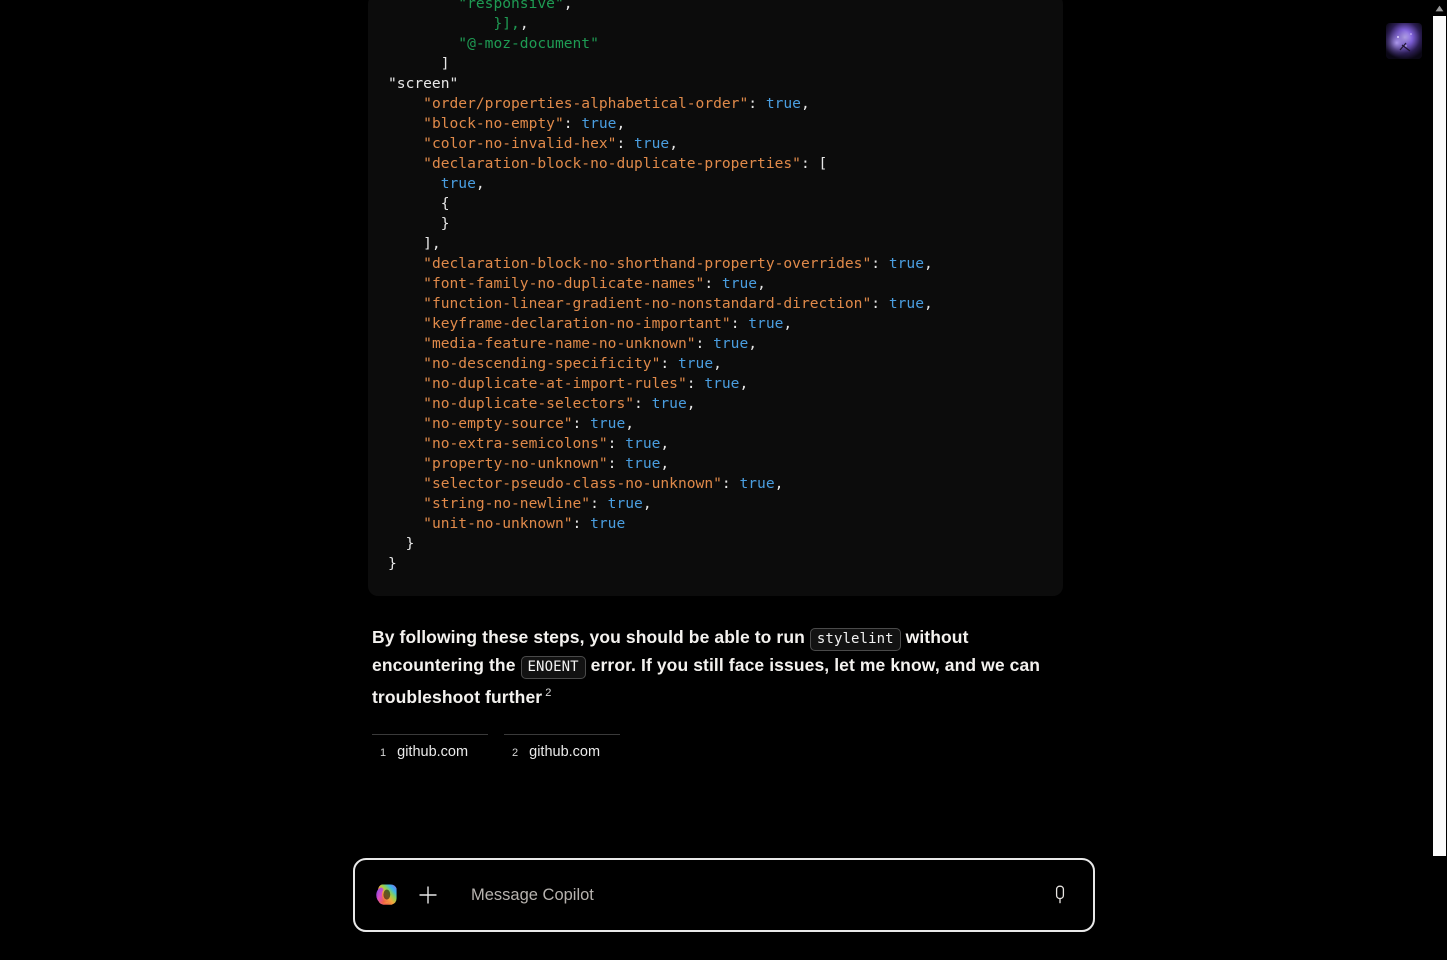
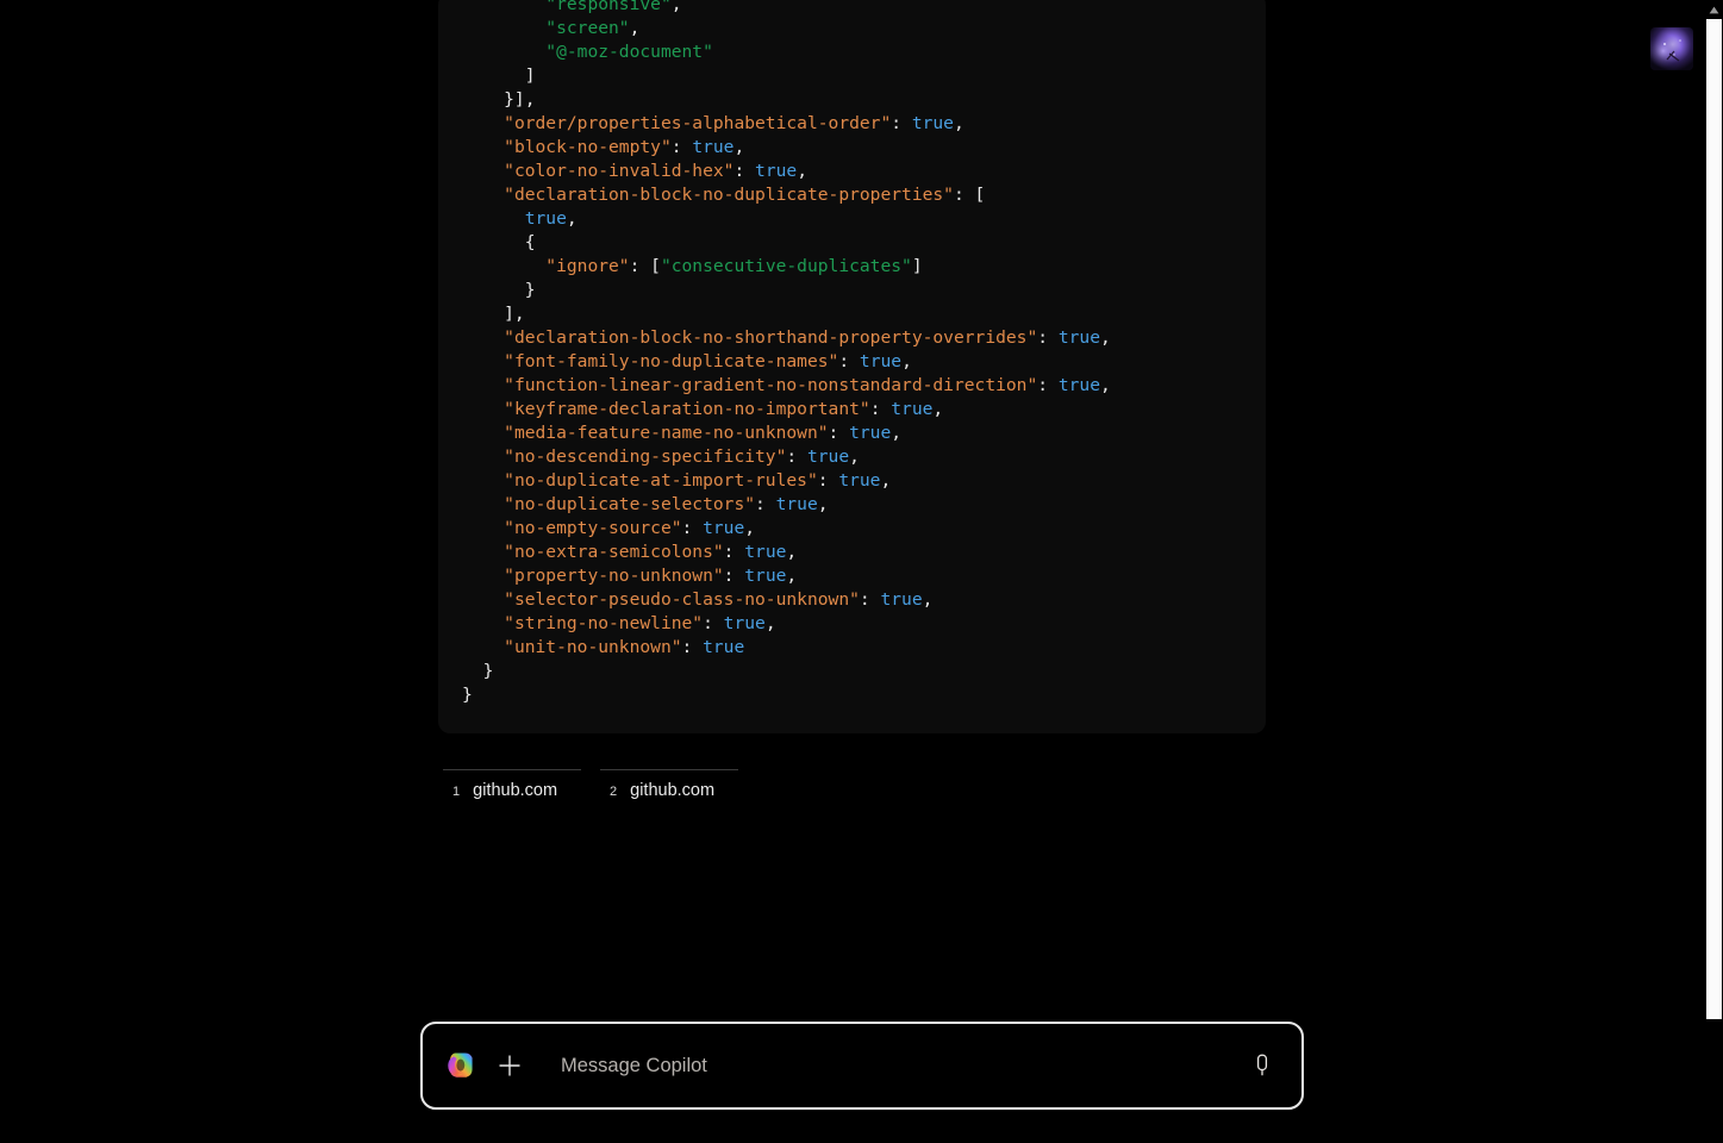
  "responsive",
- }],,
+ "screen",
  "@-moz-document"
  ]
- "screen"
+ }],
  "order/properties-alphabetical-order": true,
  "block-no-empty": true,
  "color-no-invalid-hex": true,
  "declaration-block-no-duplicate-properties": [
  true,
  {
+ "ignore": ["consecutive-duplicates"]
  }
  ],
  "declaration-block-no-shorthand-property-overrides": true,
  "font-family-no-duplicate-names": true,
  "function-linear-gradient-no-nonstandard-direction": true,
  "keyframe-declaration-no-important": true,
  "media-feature-name-no-unknown": true,
  "no-descending-specificity": true,
  "no-duplicate-at-import-rules": true,
  "no-duplicate-selectors": true,
  "no-empty-source": true,
  "no-extra-semicolons": true,
  "property-no-unknown": true,
  "selector-pseudo-class-no-unknown": true,
  "string-no-newline": true,
  "unit-no-unknown": true
  }
  }
- By following these steps, you should be able to run stylelint without encountering the ENOENT error. If you still face issues, let me know, and we can troubleshoot further 2
  1
  github.com
  2
  github.com
  Message Copilot
